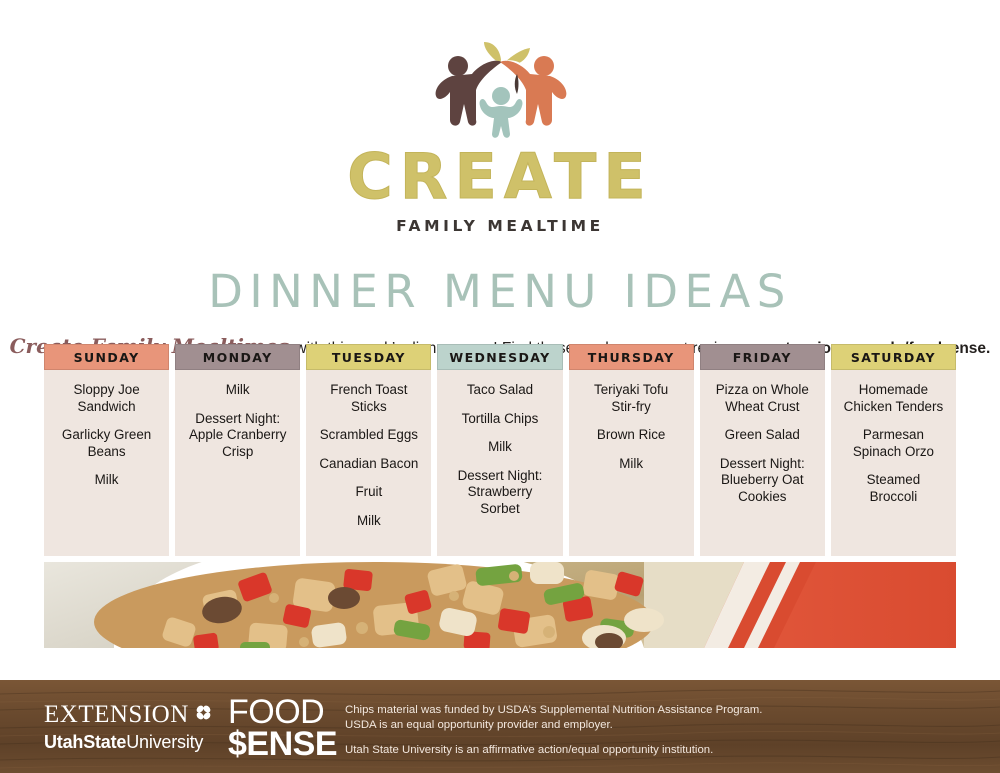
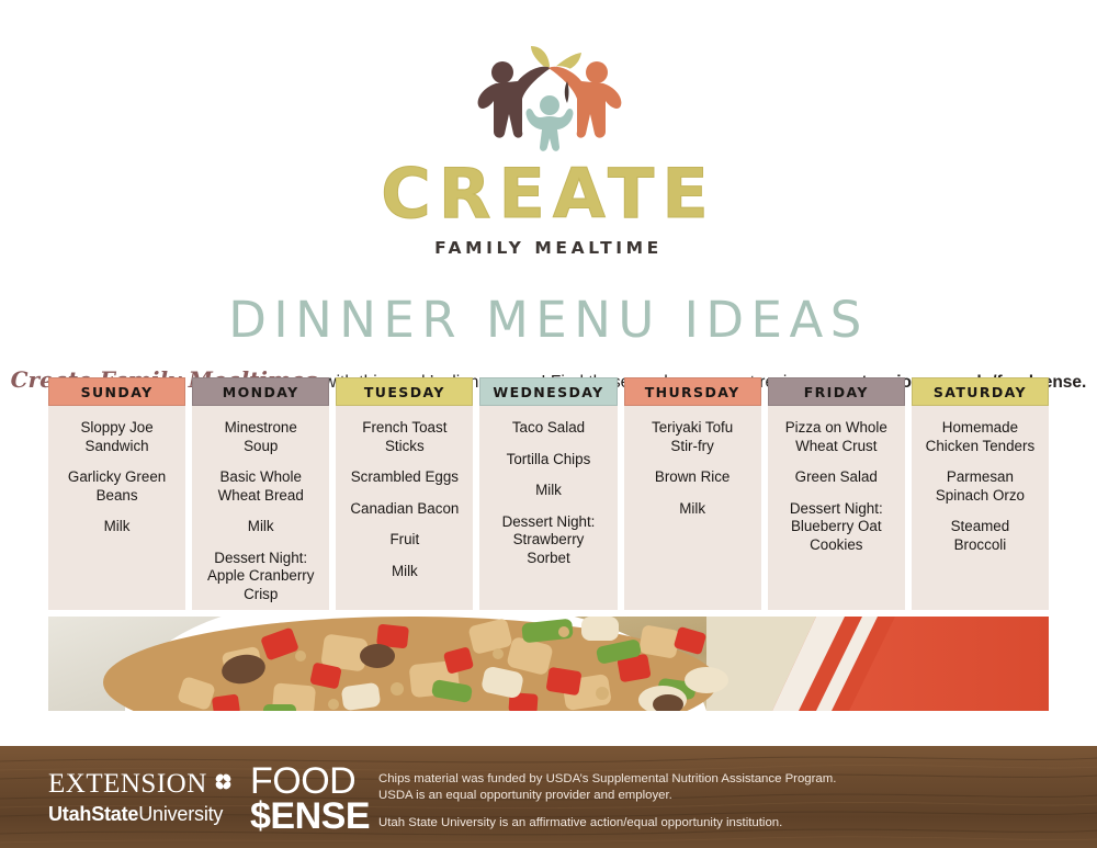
  CREATE
  FAMILY MEALTIME
  DINNER MENU IDEAS
  SUNDAY
  Sloppy Joe
  Sandwich
  Garlicky Green
  Beans
  Milk
  MONDAY
+ Minestrone
+ Soup
+ Basic Whole
+ Wheat Bread
  Milk
  Dessert Night:
  Apple Cranberry
  Crisp
  TUESDAY
  French Toast
  Sticks
  Scrambled Eggs
  Canadian Bacon
  Fruit
  Milk
  WEDNESDAY
  Taco Salad
  Tortilla Chips
  Milk
  Dessert Night:
  Strawberry
  Sorbet
  THURSDAY
  Teriyaki Tofu
  Stir-fry
  Brown Rice
  Milk
  FRIDAY
  Pizza on Whole
  Wheat Crust
  Green Salad
  Dessert Night:
  Blueberry Oat
  Cookies
  SATURDAY
  Homemade
  Chicken Tenders
  Parmesan
  Spinach Orzo
  Steamed
  Broccoli
  EXTENSION
  UtahStateUniversity
  FOOD
  $ENSE
  Chips material was funded by USDA’s Supplemental Nutrition Assistance Program.
  USDA is an equal opportunity provider and employer.
  Utah State University is an affirmative action/equal opportunity institution.
